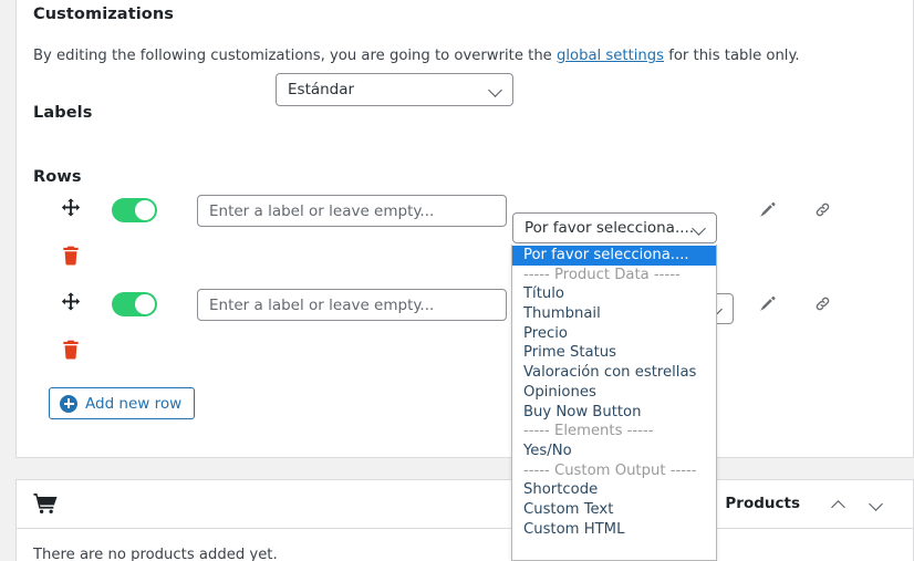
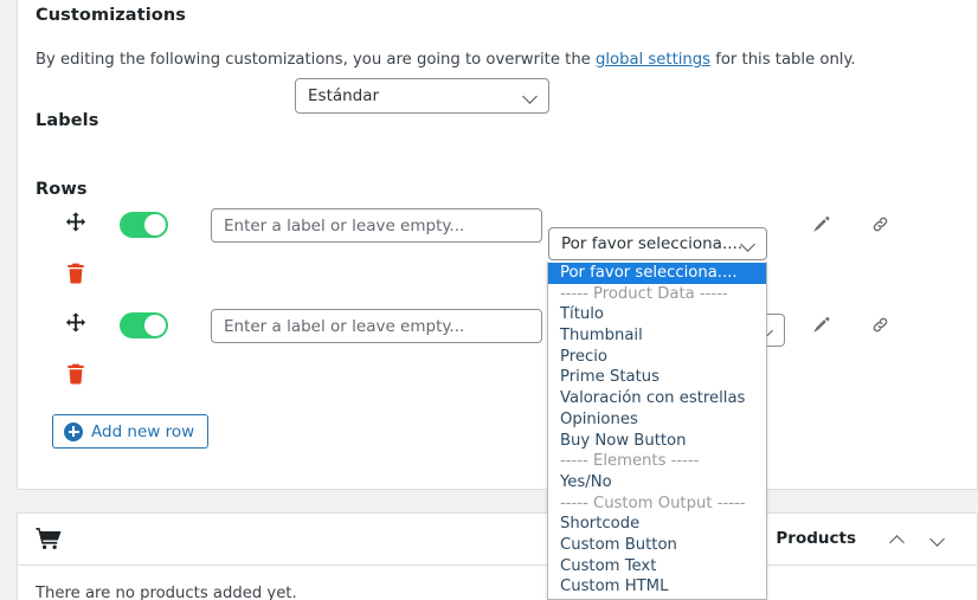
  Customizations
  By editing the following customizations, you are going to overwrite the global settings for this table only.
  Labels
  Estándar
  Rows
  Enter a label or leave empty...
  Enter a label or leave empty...
  Add new row
  Products
  There are no products added yet.
  Por favor selecciona....
  Por favor selecciona....
  ----- Product Data -----
  Título
  Thumbnail
  Precio
  Prime Status
  Valoración con estrellas
  Opiniones
  Buy Now Button
  ----- Elements -----
  Yes/No
  ----- Custom Output -----
  Shortcode
+ Custom Button
  Custom Text
  Custom HTML
